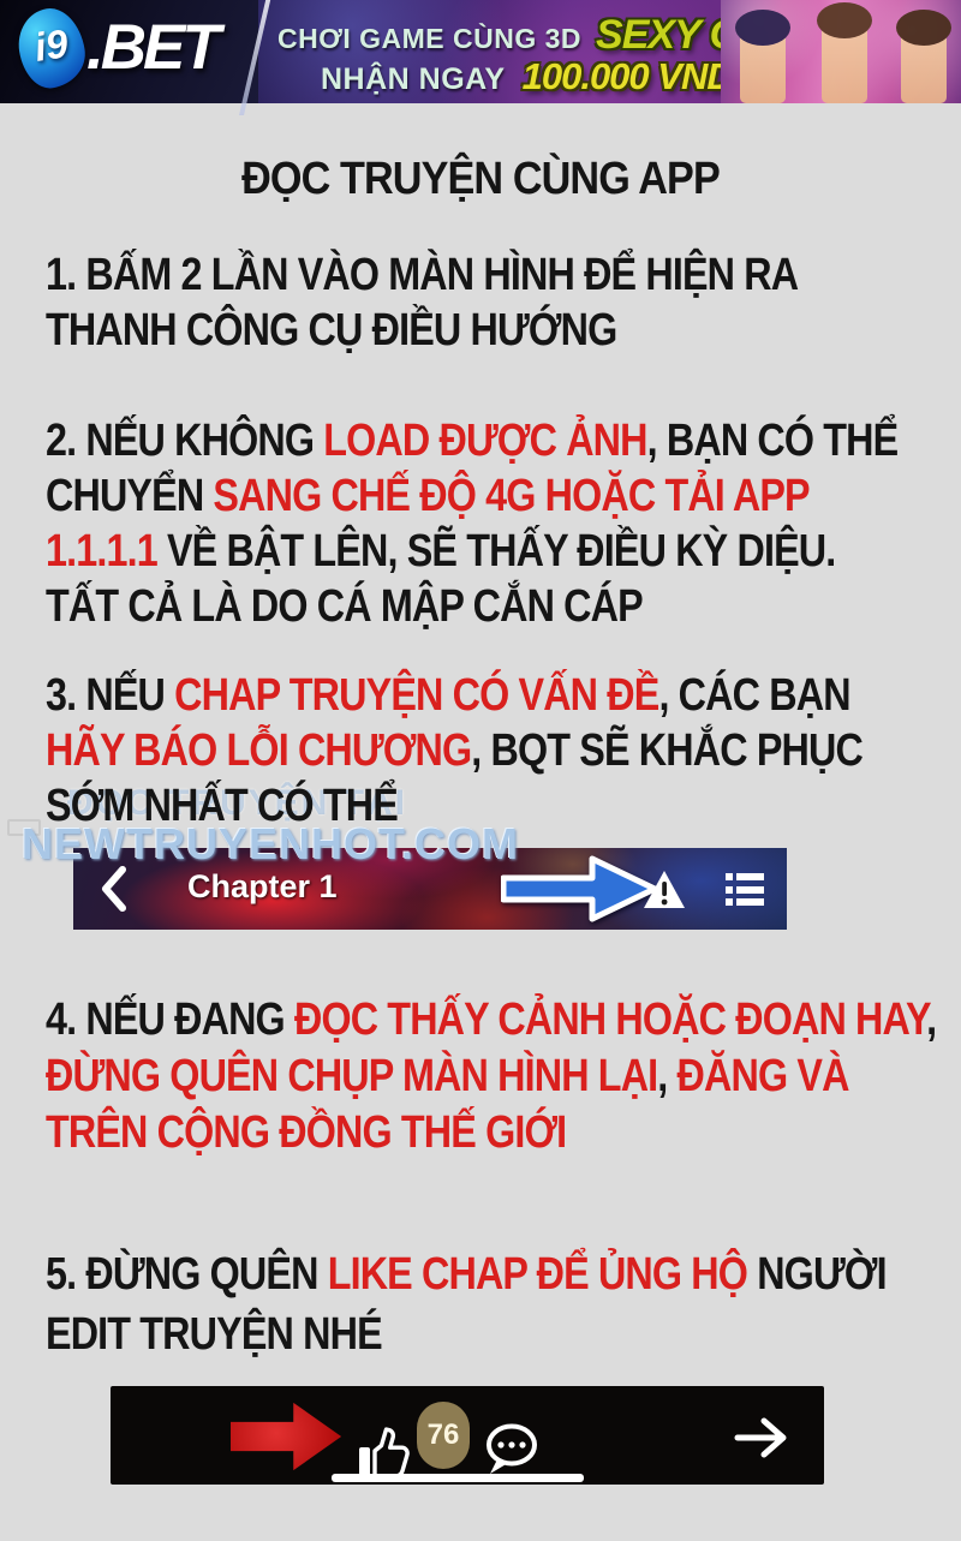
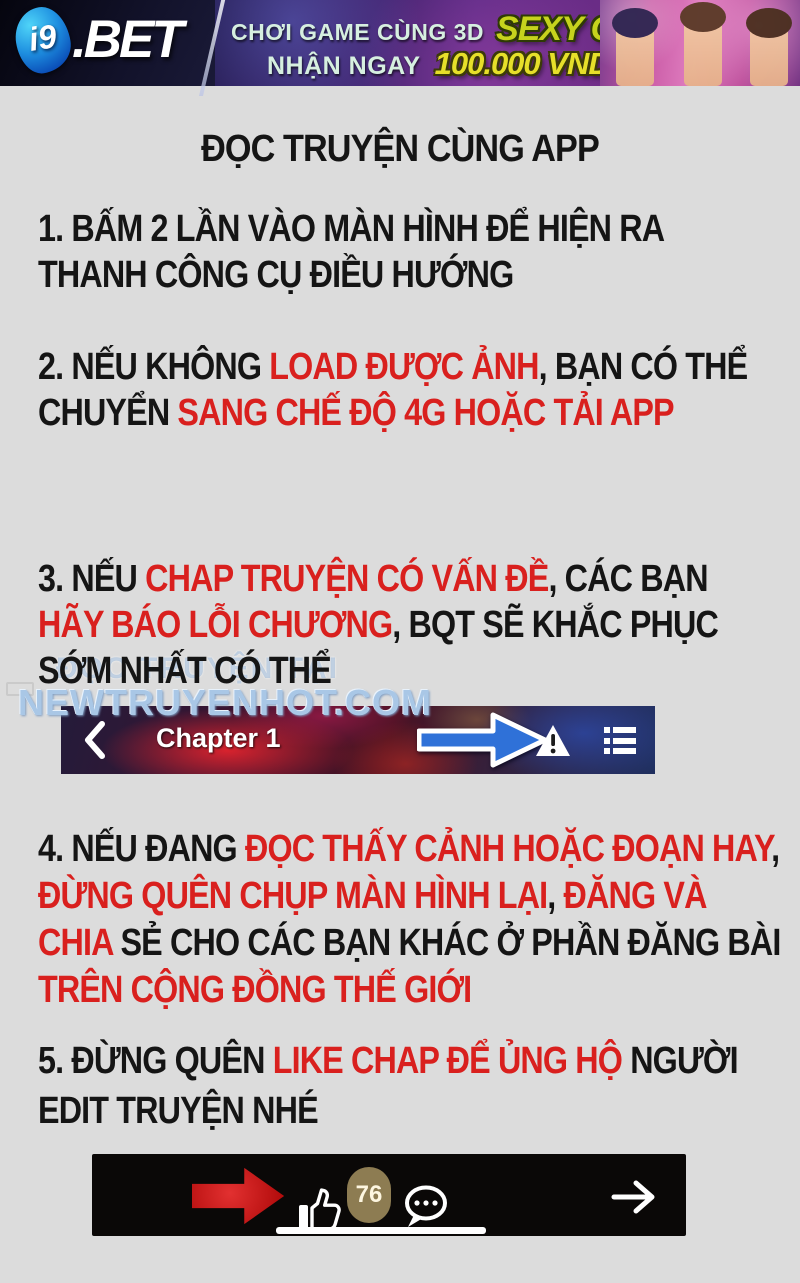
  .BET
  CHƠI GAME CÙNG 3D
  NHẬN NGAY
  100.000 VN
  ĐỌC TRUYỆN CÙNG APP
  1. BẤM 2 LẦN VÀO MÀN HÌNH ĐỂ HIỆN RA
  THANH CÔNG CỤ ĐIỀU HƯỚNG
  2. NẾU KHÔNG LOAD ĐƯỢC ẢNH, BẠN CÓ THỂ
  CHUYỂN SANG CHẾ ĐỘ 4G HOẶC TẢI APP
- 1.1.1.1 VỀ BẬT LÊN, SẼ THẤY ĐIỀU KỲ DIỆU.
- TẤT CẢ LÀ DO CÁ MẬP CẮN CÁP
  3. NẾU CHAP TRUYỆN CÓ VẤN ĐỀ, CÁC BẠN
  HÃY BÁO LỖI CHƯƠNG, BQT SẼ KHẮC PHỤC
  SỚM NHẤT CÓ THỂ
  4. NẾU ĐANG ĐỌC THẤY CẢNH HOẶC ĐOẠN HAY,
  ĐỪNG QUÊN CHỤP MÀN HÌNH LẠI, ĐĂNG VÀ
+ CHIA SẺ CHO CÁC BẠN KHÁC Ở PHẦN ĐĂNG BÀI
  TRÊN CỘNG ĐỒNG THẾ GIỚI
  5. ĐỪNG QUÊN LIKE CHAP ĐỂ ỦNG HỘ NGƯỜI
  EDIT TRUYỆN NHÉ
  ĐỌC TRUYỆN TẠI
  NEWTRUYENHOT.COM
  Chapter 1
  76
